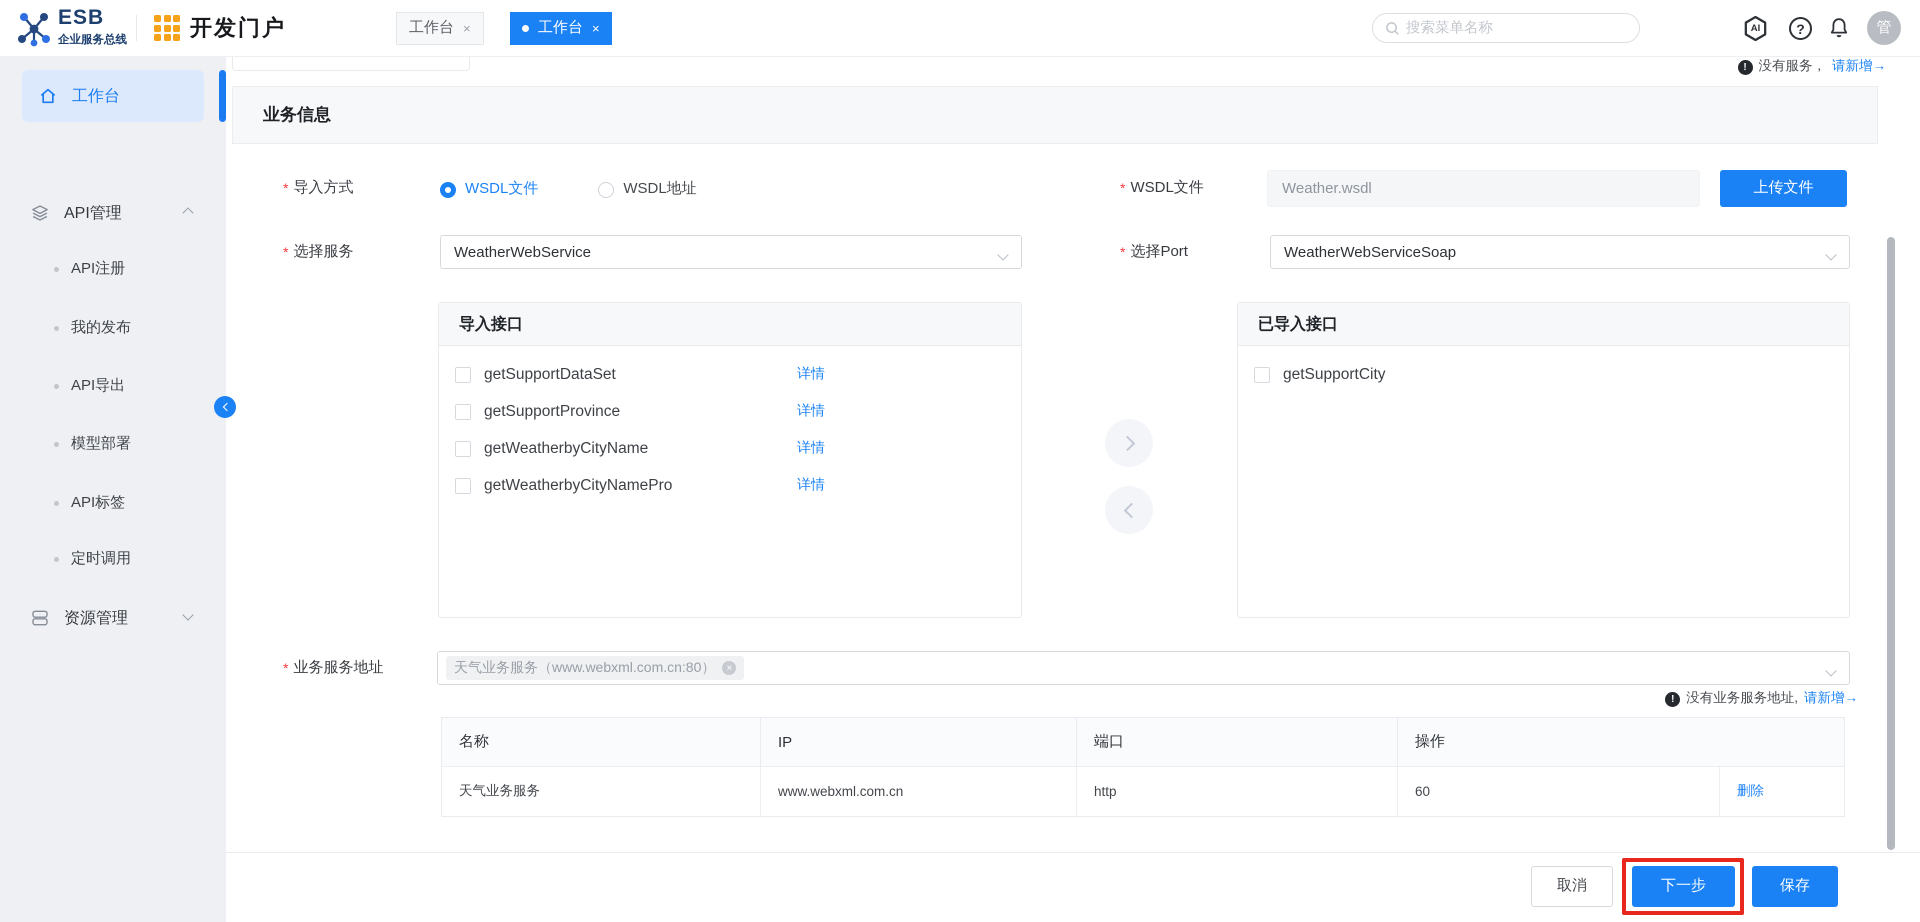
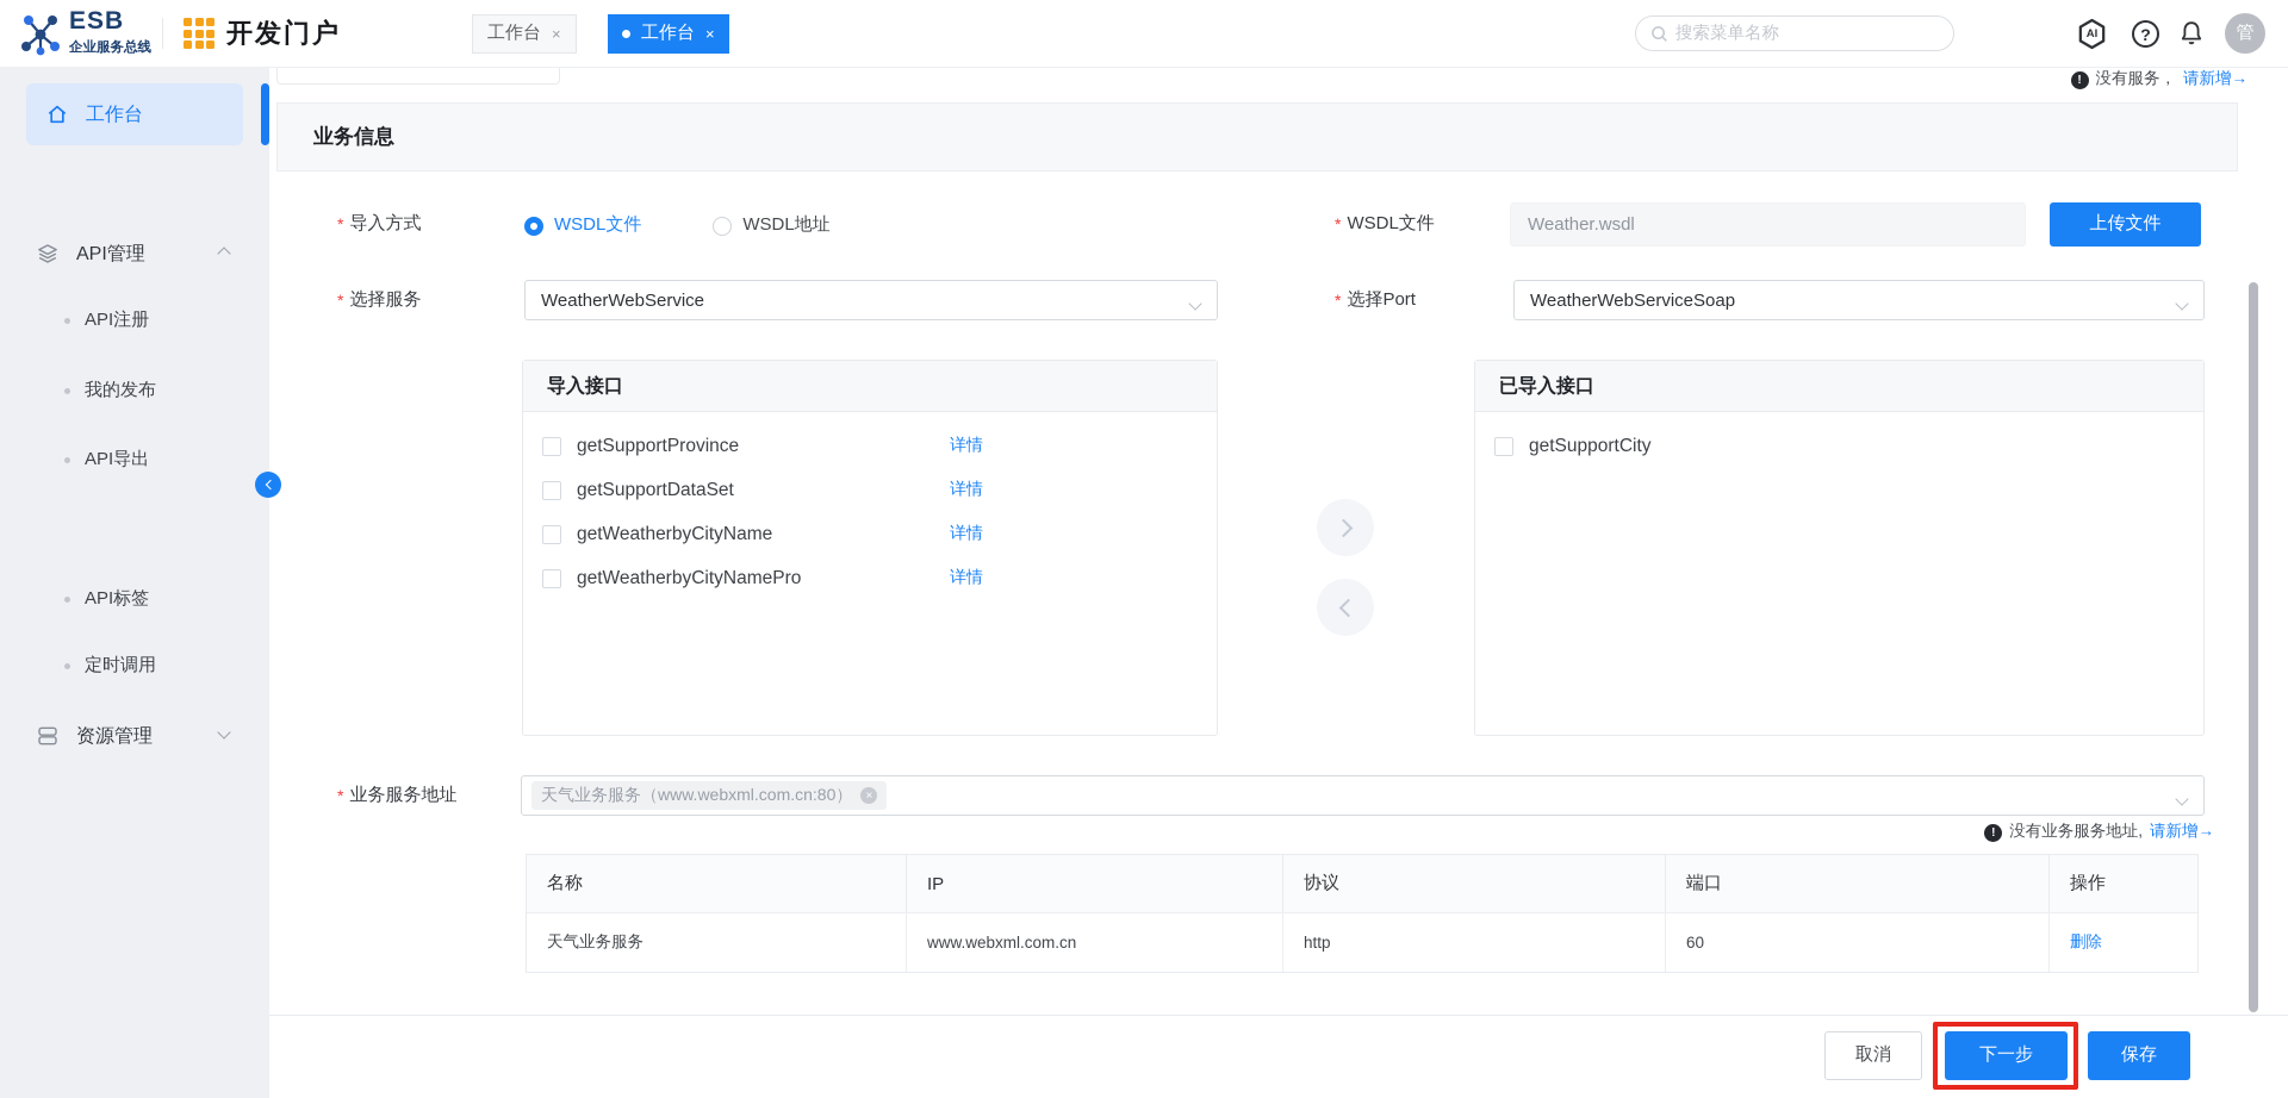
  ESB
  企业服务总线
  开发门户
  工作台
  ×
  工作台
  ×
  搜索菜单名称
  AI
  ?
  管
  工作台
  API管理
  API注册
  我的发布
  API导出
- 模型部署
  API标签
  定时调用
  资源管理
  !
  没有服务，
  请新增→
  业务信息
  *
  导入方式
  WSDL文件
  WSDL地址
  *
  WSDL文件
  Weather.wsdl
  上传文件
  *
  选择服务
  WeatherWebService
  *
  选择Port
  WeatherWebServiceSoap
  导入接口
- getSupportDataSet
+ getSupportProvince
  详情
- getSupportProvince
+ getSupportDataSet
  详情
  getWeatherbyCityName
  详情
  getWeatherbyCityNamePro
  详情
  已导入接口
  getSupportCity
  *
  业务服务地址
  天气业务服务（www.webxml.com.cn:80）
  ×
  !
  没有业务服务地址,
  请新增→
  名称
  IP
+ 协议
  端口
  操作
  天气业务服务
  www.webxml.com.cn
  http
  60
  删除
  取消
  下一步
  保存
